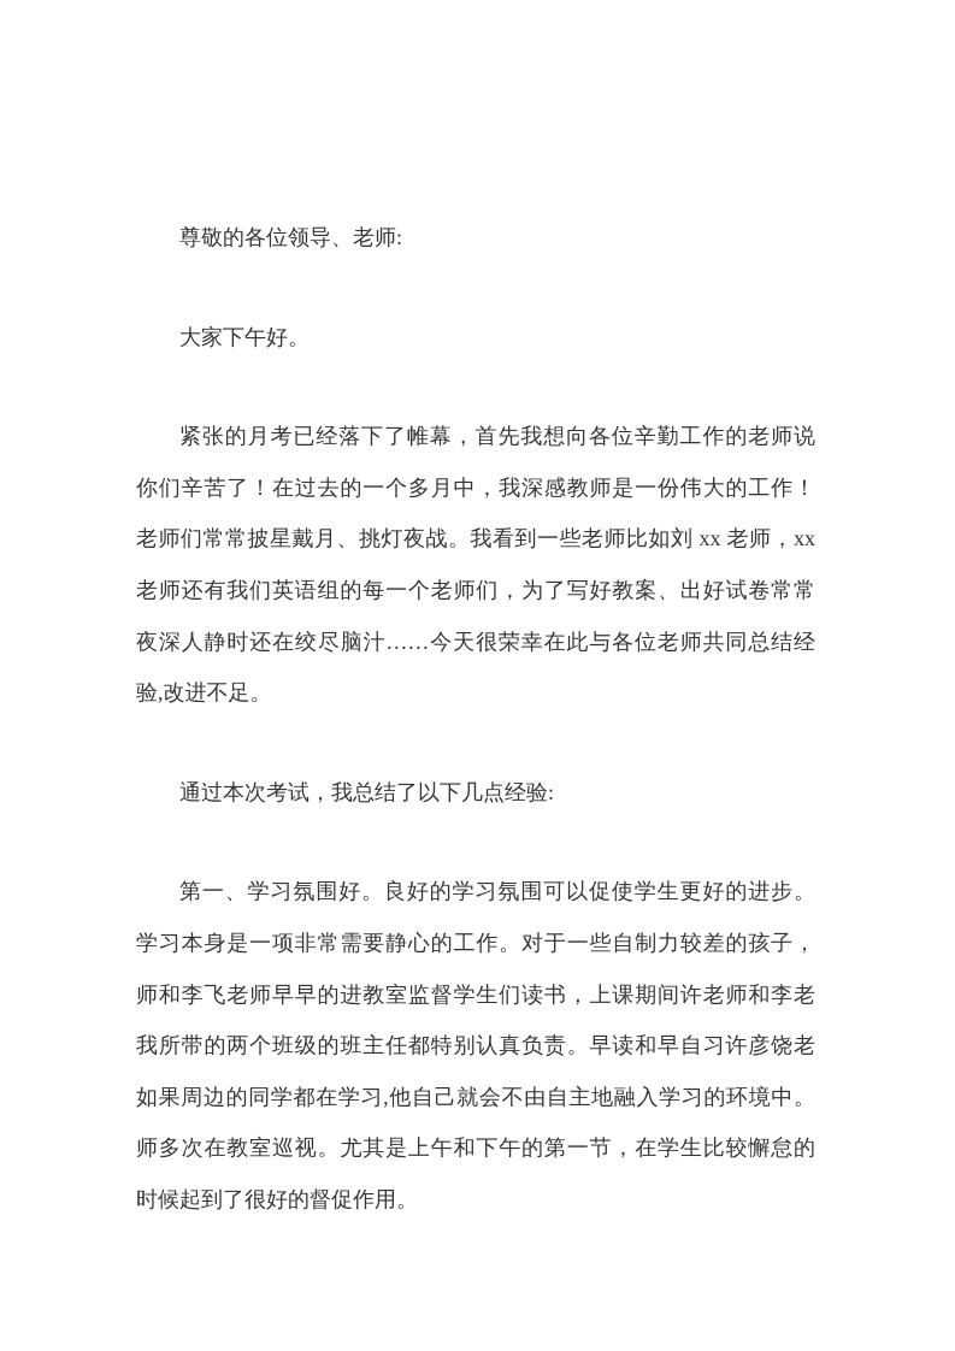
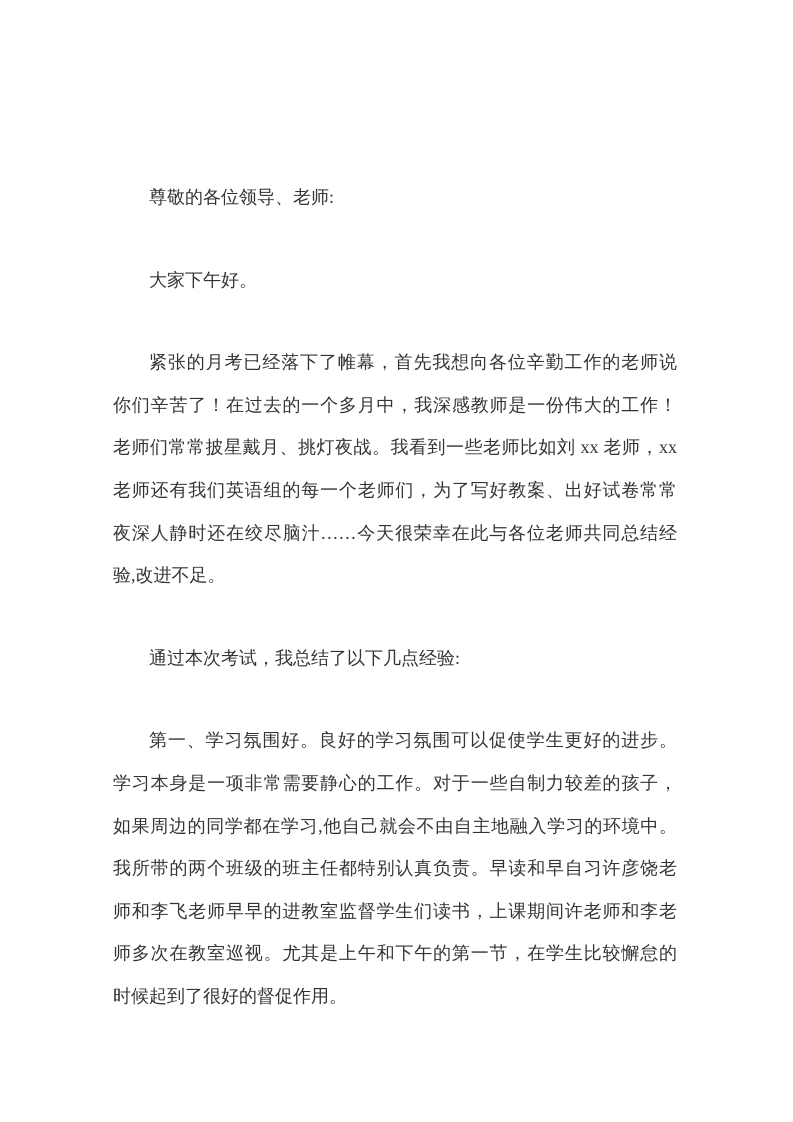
  尊敬的各位领导、老师:
  大家下午好。
  紧张的月考已经落下了帷幕，首先我想向各位辛勤工作的老师说
  你们辛苦了！在过去的一个多月中，我深感教师是一份伟大的工作！
  老师们常常披星戴月、挑灯夜战。我看到一些老师比如刘 xx 老师，xx
  老师还有我们英语组的每一个老师们，为了写好教案、出好试卷常常
  夜深人静时还在绞尽脑汁……今天很荣幸在此与各位老师共同总结经
  验,改进不足。
  通过本次考试，我总结了以下几点经验:
  第一、学习氛围好。良好的学习氛围可以促使学生更好的进步。
  学习本身是一项非常需要静心的工作。对于一些自制力较差的孩子，
- 师和李飞老师早早的进教室监督学生们读书，上课期间许老师和李老
+ 如果周边的同学都在学习,他自己就会不由自主地融入学习的环境中。
  我所带的两个班级的班主任都特别认真负责。早读和早自习许彦饶老
- 如果周边的同学都在学习,他自己就会不由自主地融入学习的环境中。
+ 师和李飞老师早早的进教室监督学生们读书，上课期间许老师和李老
  师多次在教室巡视。尤其是上午和下午的第一节，在学生比较懈怠的
  时候起到了很好的督促作用。
